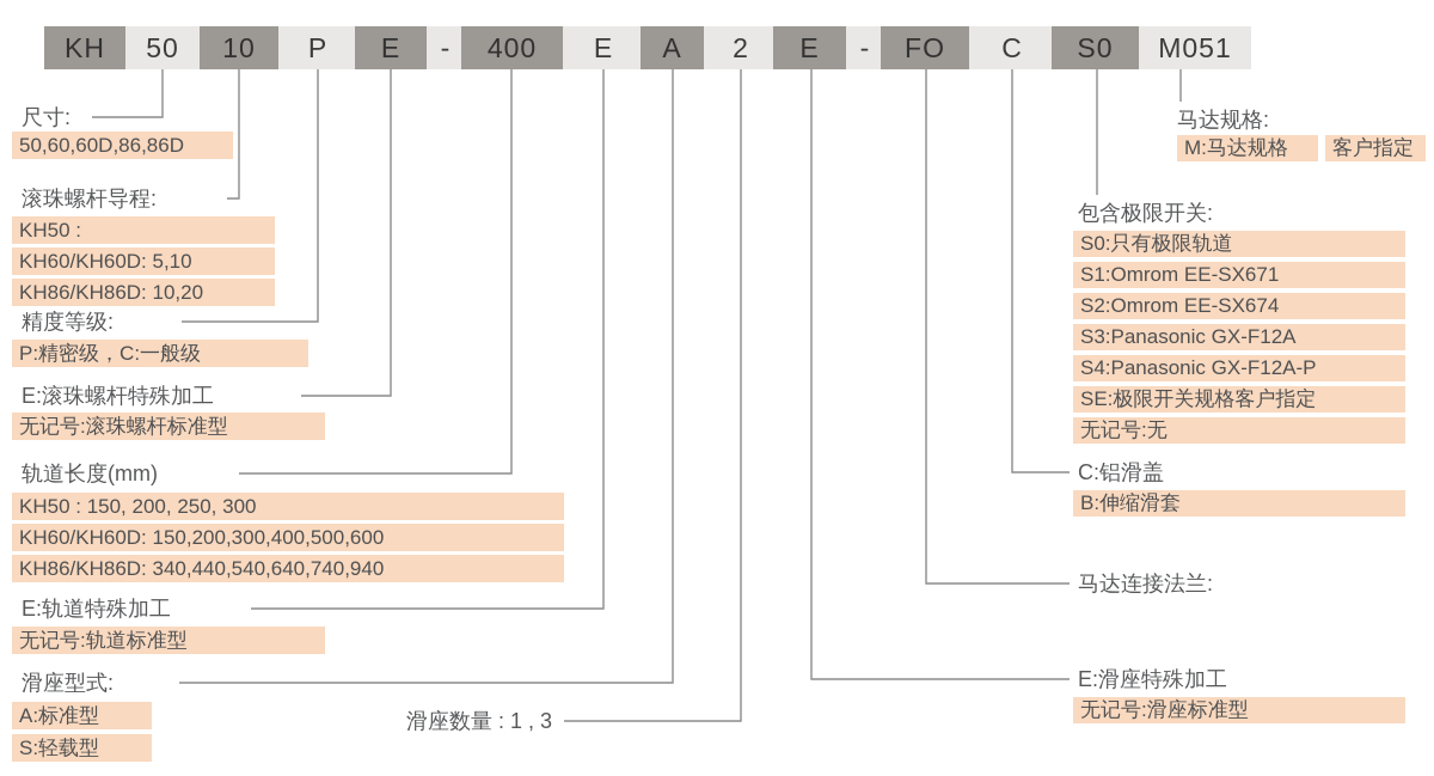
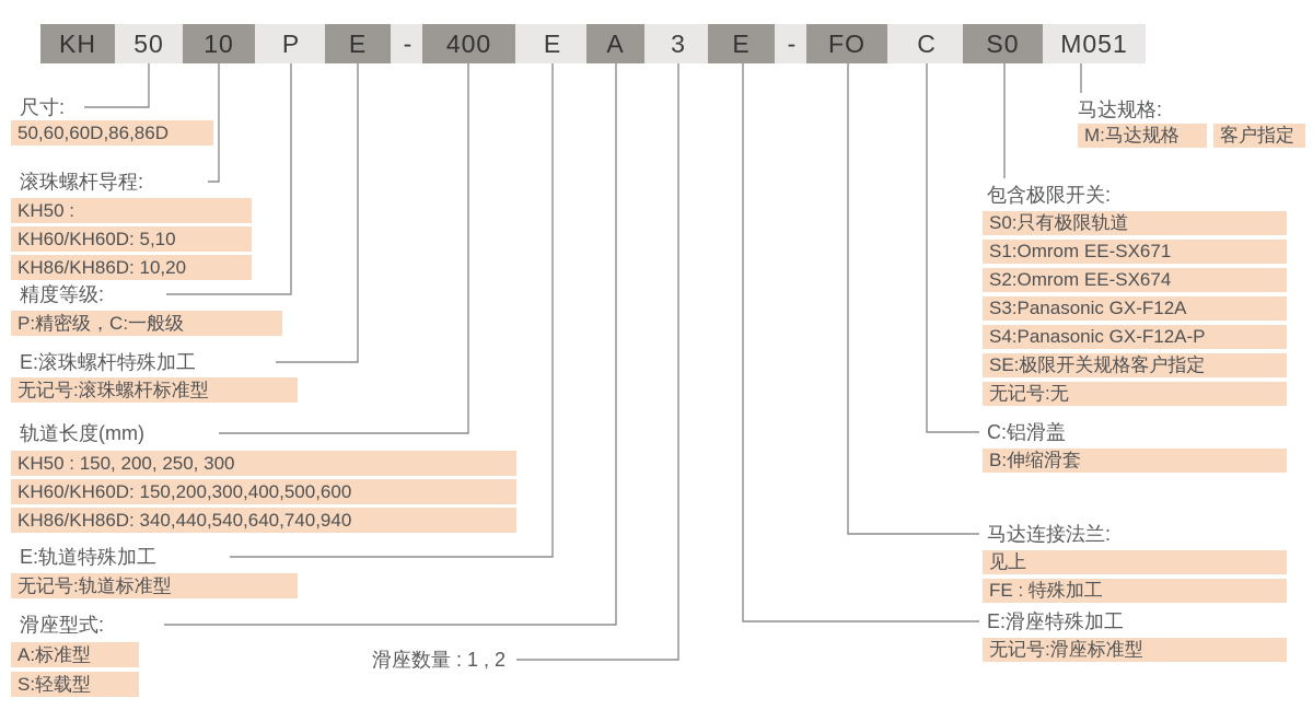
  KH
  50
  10
  P
  E
  -
  400
  E
  A
- 2
+ 3
  E
  -
  FO
  C
  S0
  M051
  尺寸:
  50,60,60D,86,86D
  滚珠螺杆导程:
  KH50 :
  KH60/KH60D: 5,10
  KH86/KH86D: 10,20
  精度等级:
  P:精密级，C:一般级
  E:滚珠螺杆特殊加工
  无记号:滚珠螺杆标准型
  轨道长度(mm)
  KH50 : 150, 200, 250, 300
  KH60/KH60D: 150,200,300,400,500,600
  KH86/KH86D: 340,440,540,640,740,940
  E:轨道特殊加工
  无记号:轨道标准型
  滑座型式:
  A:标准型
  S:轻载型
- 滑座数量 : 1 , 3
+ 滑座数量 : 1 , 2
  马达规格:
  M:马达规格
  客户指定
  包含极限开关:
  S0:只有极限轨道
  S1:Omrom EE-SX671
  S2:Omrom EE-SX674
  S3:Panasonic GX-F12A
  S4:Panasonic GX-F12A-P
  SE:极限开关规格客户指定
  无记号:无
  C:铝滑盖
  B:伸缩滑套
  马达连接法兰:
+ 见上
+ FE : 特殊加工
  E:滑座特殊加工
  无记号:滑座标准型
